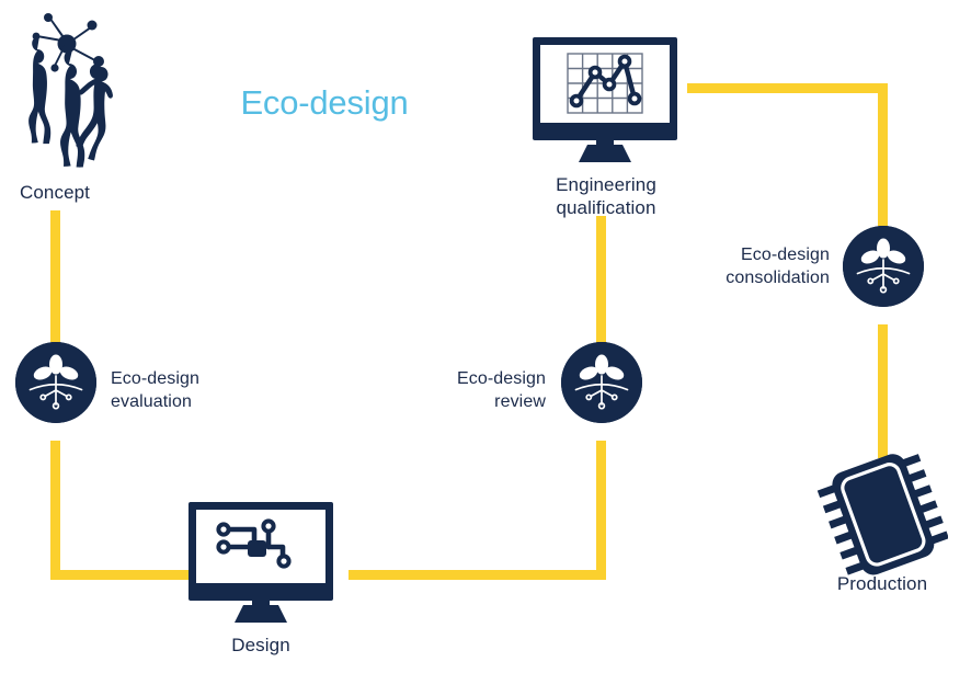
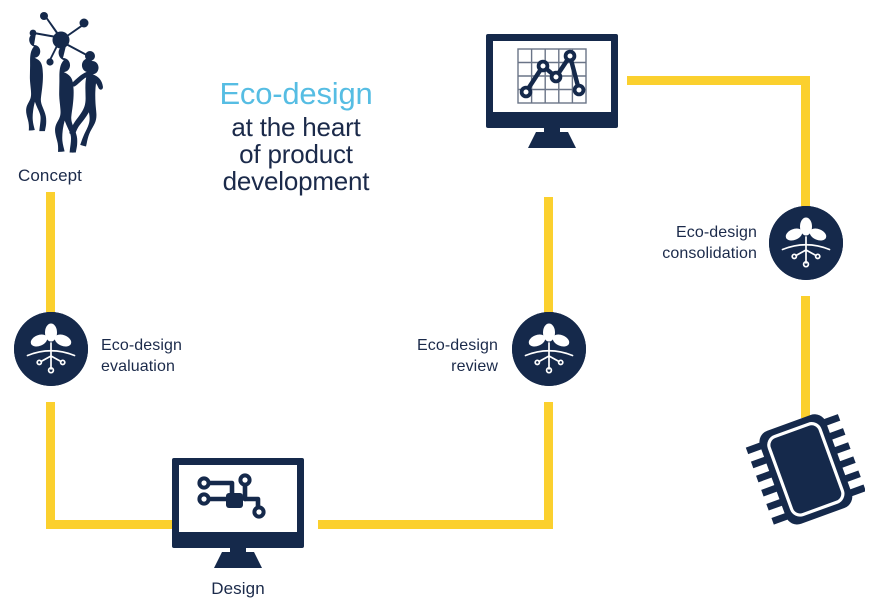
  Concept
  Eco-design
  evaluation
  Design
  Eco-design
  review
- Engineering
- qualification
  Eco-design
  consolidation
- Production
  Eco-design
+ at the heart
+ of product
+ development
